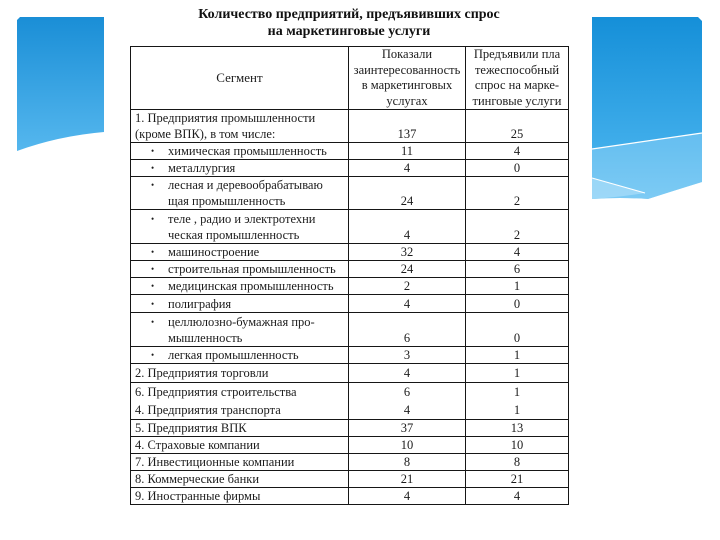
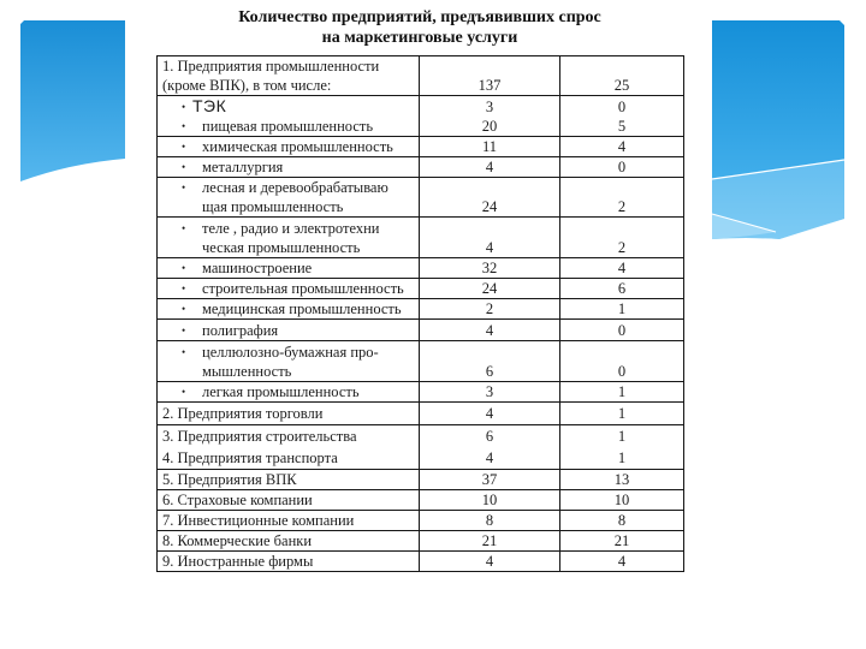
  Количество предприятий, предъявивших спрос
  на маркетинговые услуги
- Сегмент	Показали заинтересованность в маркетинговых услугах	Предъявили пла тежеспособный спрос на марке- тинговые услуги
  1. Предприятия промышленности (кроме ВПК), в том числе:	137	25
+ • ТЭК • пищевая промышленность	3 20	0 5
  • химическая промышленность	11	4
  • металлургия	4	0
  • лесная и деревообрабатываю щая промышленность	24	2
  • теле , радио и электротехни ческая промышленность	4	2
  • машиностроение	32	4
  • строительная промышленность	24	6
  • медицинская промышленность	2	1
  • полиграфия	4	0
  • целлюлозно-бумажная про- мышленность	6	0
  • легкая промышленность	3	1
  2. Предприятия торговли	4	1
- 6. Предприятия строительства 4. Предприятия транспорта	6 4	1 1
+ 3. Предприятия строительства 4. Предприятия транспорта	6 4	1 1
  5. Предприятия ВПК	37	13
- 4. Страховые компании	10	10
+ 6. Страховые компании	10	10
  7. Инвестиционные компании	8	8
  8. Коммерческие банки	21	21
  9. Иностранные фирмы	4	4
